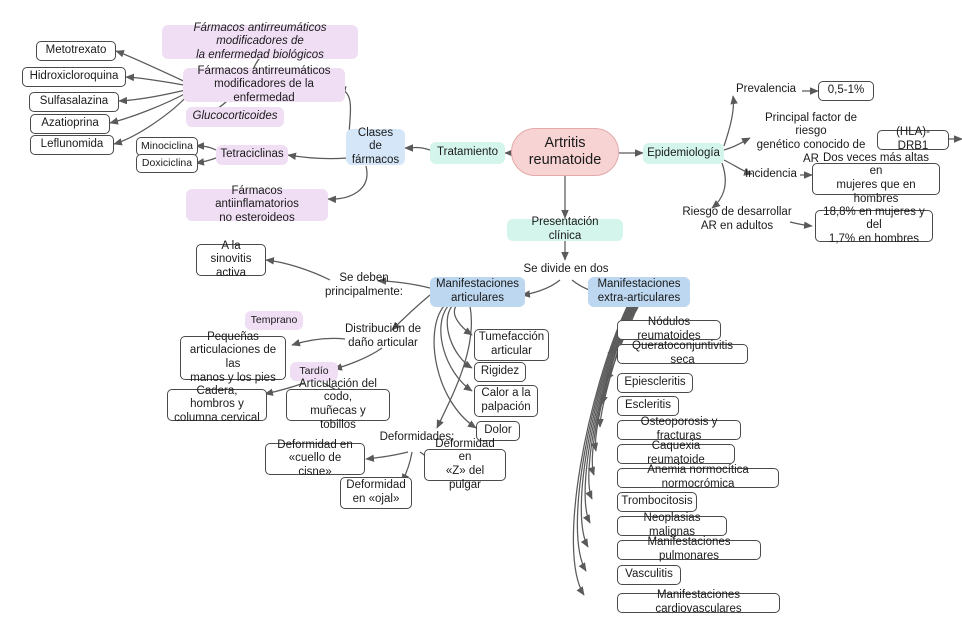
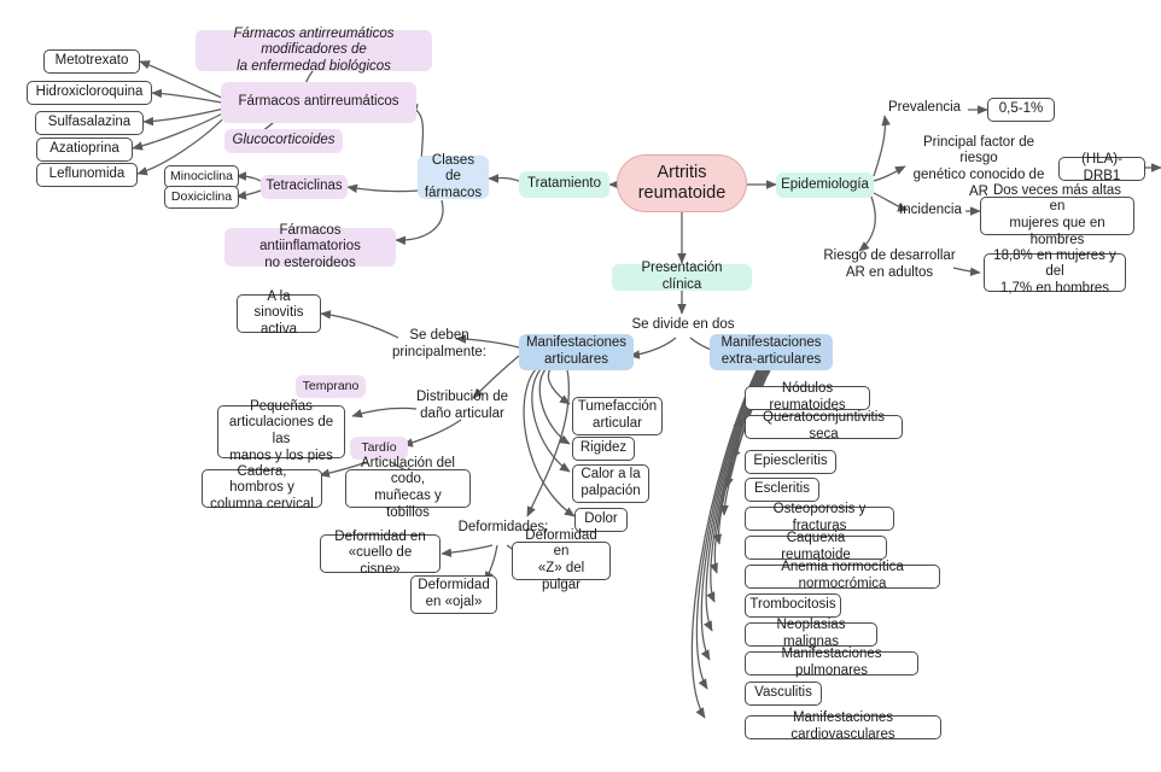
  Artritis
  reumatoide
  Tratamiento
  Clases de
  fármacos
  Fármacos antirreumáticos
- modificadores de la enfermedad
  Fármacos antirreumáticos modificadores de
  la enfermedad biológicos
  Glucocorticoides
  Tetraciclinas
  Fármacos antiinflamatorios
  no esteroideos
  Metotrexato
  Hidroxicloroquina
  Sulfasalazina
  Azatioprina
  Leflunomida
  Minociclina
  Doxiciclina
  Epidemiología
  Prevalencia
  0,5-1%
  Principal factor de riesgo
  genético conocido de AR
  (HLA)-DRB1
  Incidencia
  Dos veces más altas en
  mujeres que en hombres
  Riesgo de desarrollar
  AR en adultos
  18,8% en mujeres y del
  1,7% en hombres
  Presentación clínica
  Se divide en dos
  Manifestaciones
  articulares
  Manifestaciones
  extra-articulares
  Se deben
  principalmente:
  A la sinovitis
  activa
  Distribución de
  daño articular
  Temprano
  Pequeñas
  articulaciones de las
  manos y los pies
  Tardío
  Cadera, hombros y
  columna cervical
  Articulación del codo,
  muñecas y tobillos
  Tumefacción
  articular
  Rigidez
  Calor a la
  palpación
  Dolor
  Deformidades:
  Deformidad en
  «cuello de cisne»
  Deformidad
  en «ojal»
  Deformidad en
  «Z» del pulgar
  Nódulos reumatoides
  Queratoconjuntivitis seca
  Epiescleritis
  Escleritis
  Osteoporosis y fracturas
  Caquexia reumatoide
  Anemia normocítica normocrómica
  Trombocitosis
  Neoplasias malignas
  Manifestaciones pulmonares
  Vasculitis
  Manifestaciones cardiovasculares
